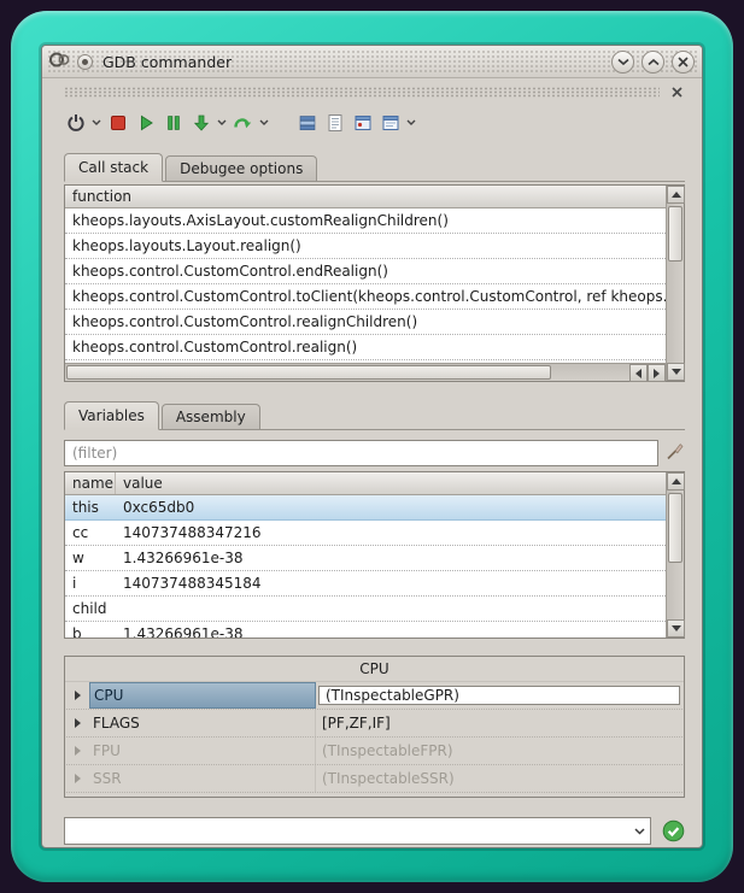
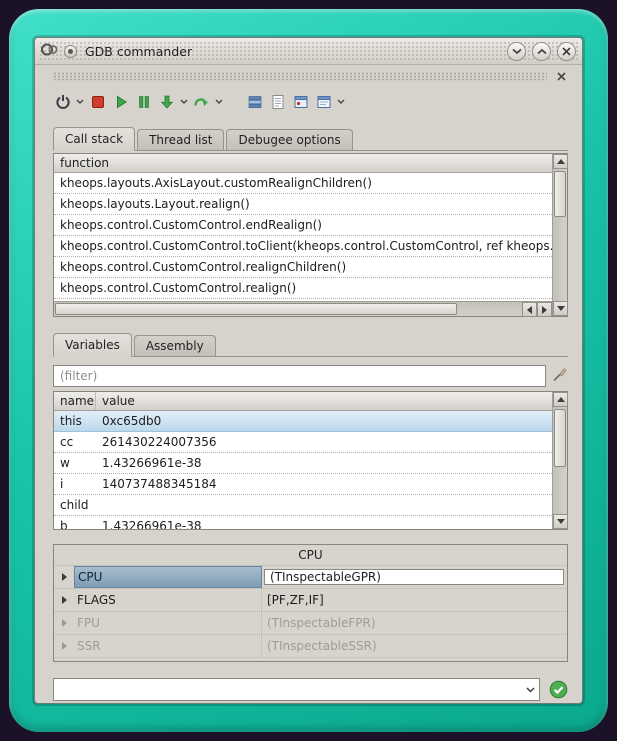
  GDB commander
  Call stack
+ Thread list
  Debugee options
  function
  kheops.layouts.AxisLayout.customRealignChildren()
  kheops.layouts.Layout.realign()
  kheops.control.CustomControl.endRealign()
  kheops.control.CustomControl.toClient(kheops.control.CustomControl, ref kheops
  kheops.control.CustomControl.realignChildren()
  kheops.control.CustomControl.realign()
  Variables
  Assembly
  (filter)
  name
  value
  this
  0xc65db0
  cc
- 140737488347216
+ 261430224007356
  w
  1.43266961e-38
  i
  140737488345184
  child
  b
  1.43266961e-38
  CPU
  CPU
  (TInspectableGPR)
  FLAGS
  [PF,ZF,IF]
  FPU
  (TInspectableFPR)
  SSR
  (TInspectableSSR)
